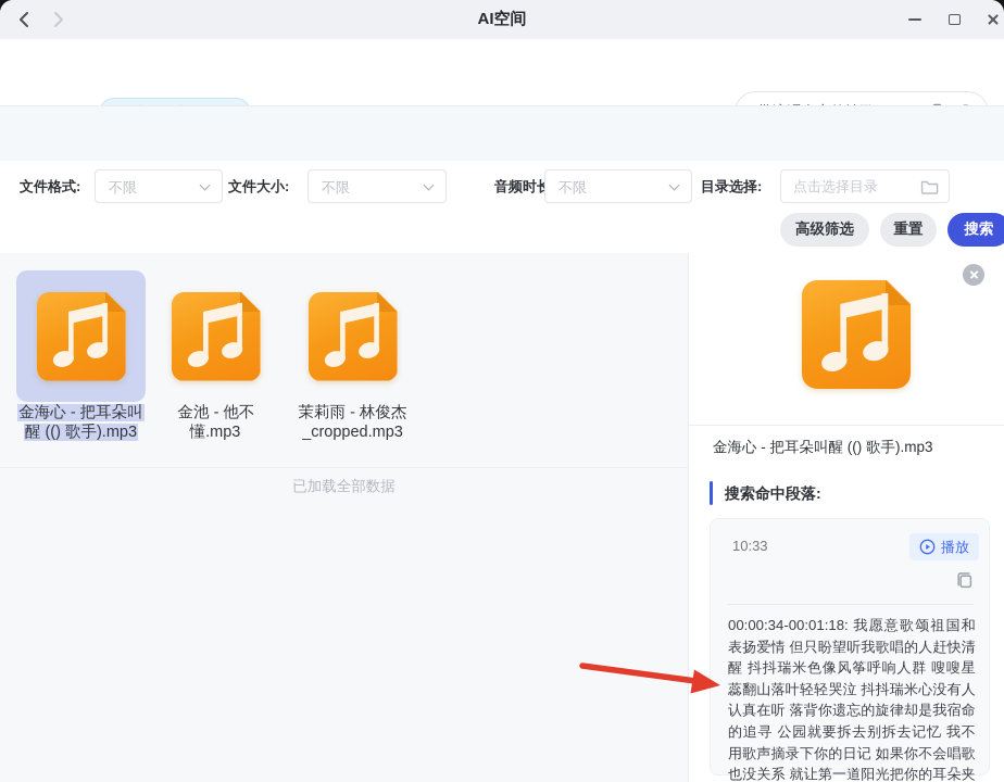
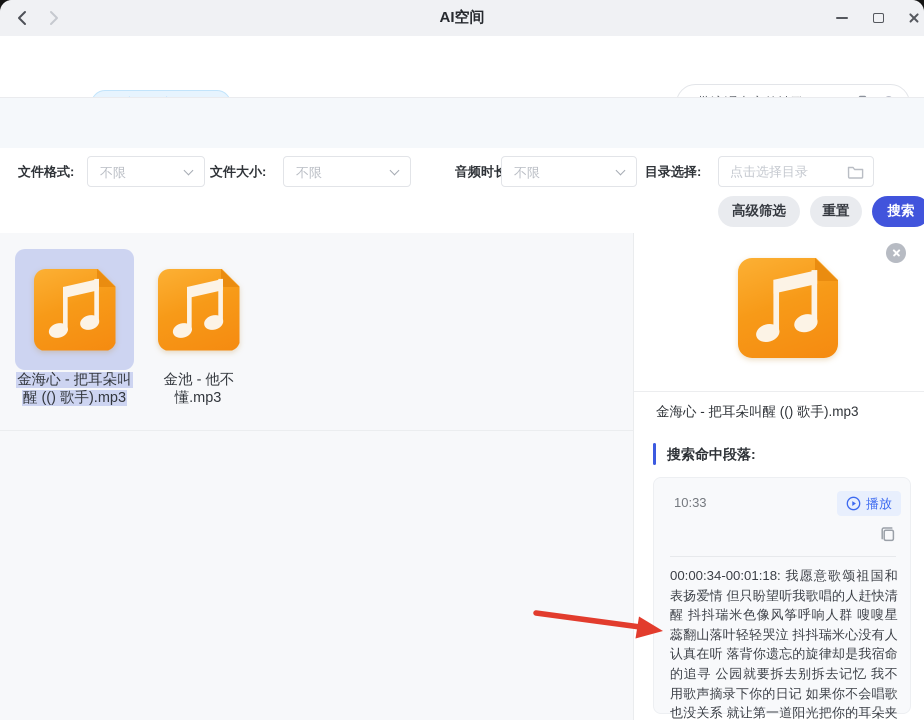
  AI空间
  文件格式:
  不限
  文件大小:
  不限
  不限
  目录选择:
  点击选择目录
  高级筛选
  重置
  搜索
  金海心 - 把耳朵叫
  醒 (() 歌手).mp3
  金池 - 他不懂.mp3
- 茉莉雨 - 林俊杰
- _cropped.mp3
- 已加载全部数据
  金海心 - 把耳朵叫醒 (() 歌手).mp3
  搜索命中段落:
  10:33
  播放
  00:00:34-00:01:18: 我愿意歌颂祖国和表扬爱情 但只盼望听我歌唱的人赶快清醒 抖抖瑞米色像风筝呼响人群 嗖嗖星蕊翻山落叶轻轻哭泣 抖抖瑞米心没有人认真在听 落背你遗忘的旋律却是我宿命的追寻 公园就要拆去别拆去记忆 我不用歌声摘录下你的日记 如果你不会唱歌也没关系 就让第一道阳光把你的耳朵夹
